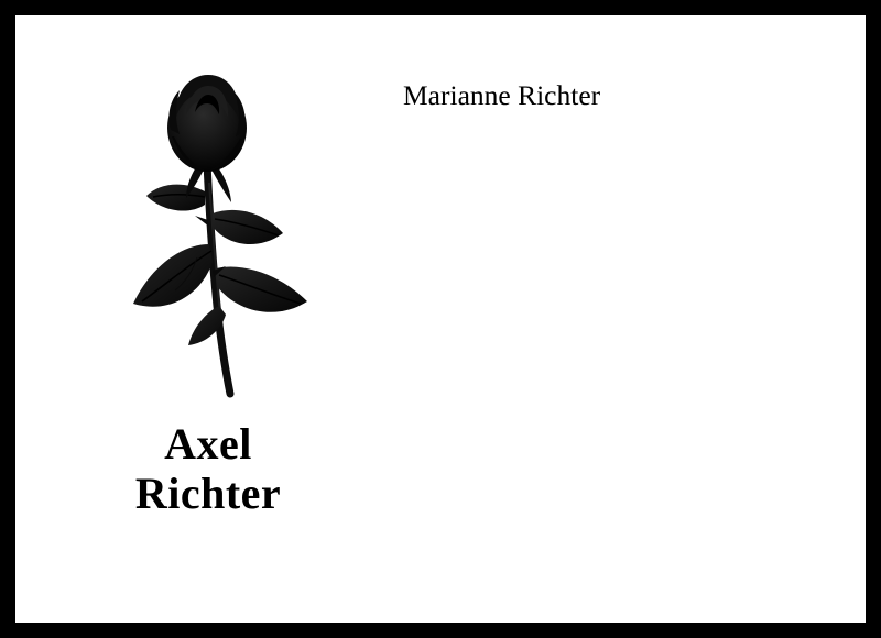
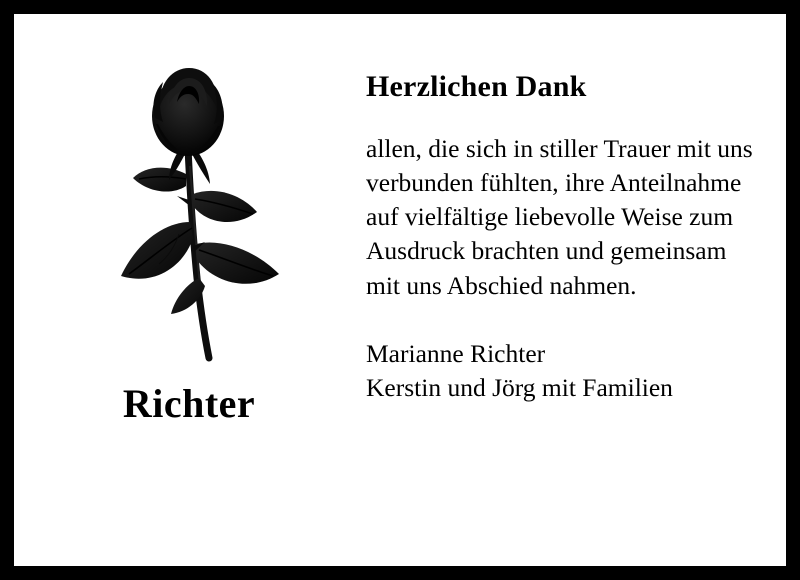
- Axel
  Richter
+ Herzlichen Dank
+ allen, die sich in stiller Trauer mit uns verbunden fühlten, ihre Anteilnahme auf vielfältige liebevolle Weise zum Ausdruck brachten und gemeinsam mit uns Abschied nahmen.
  Marianne Richter
+ Kerstin und Jörg mit Familien
